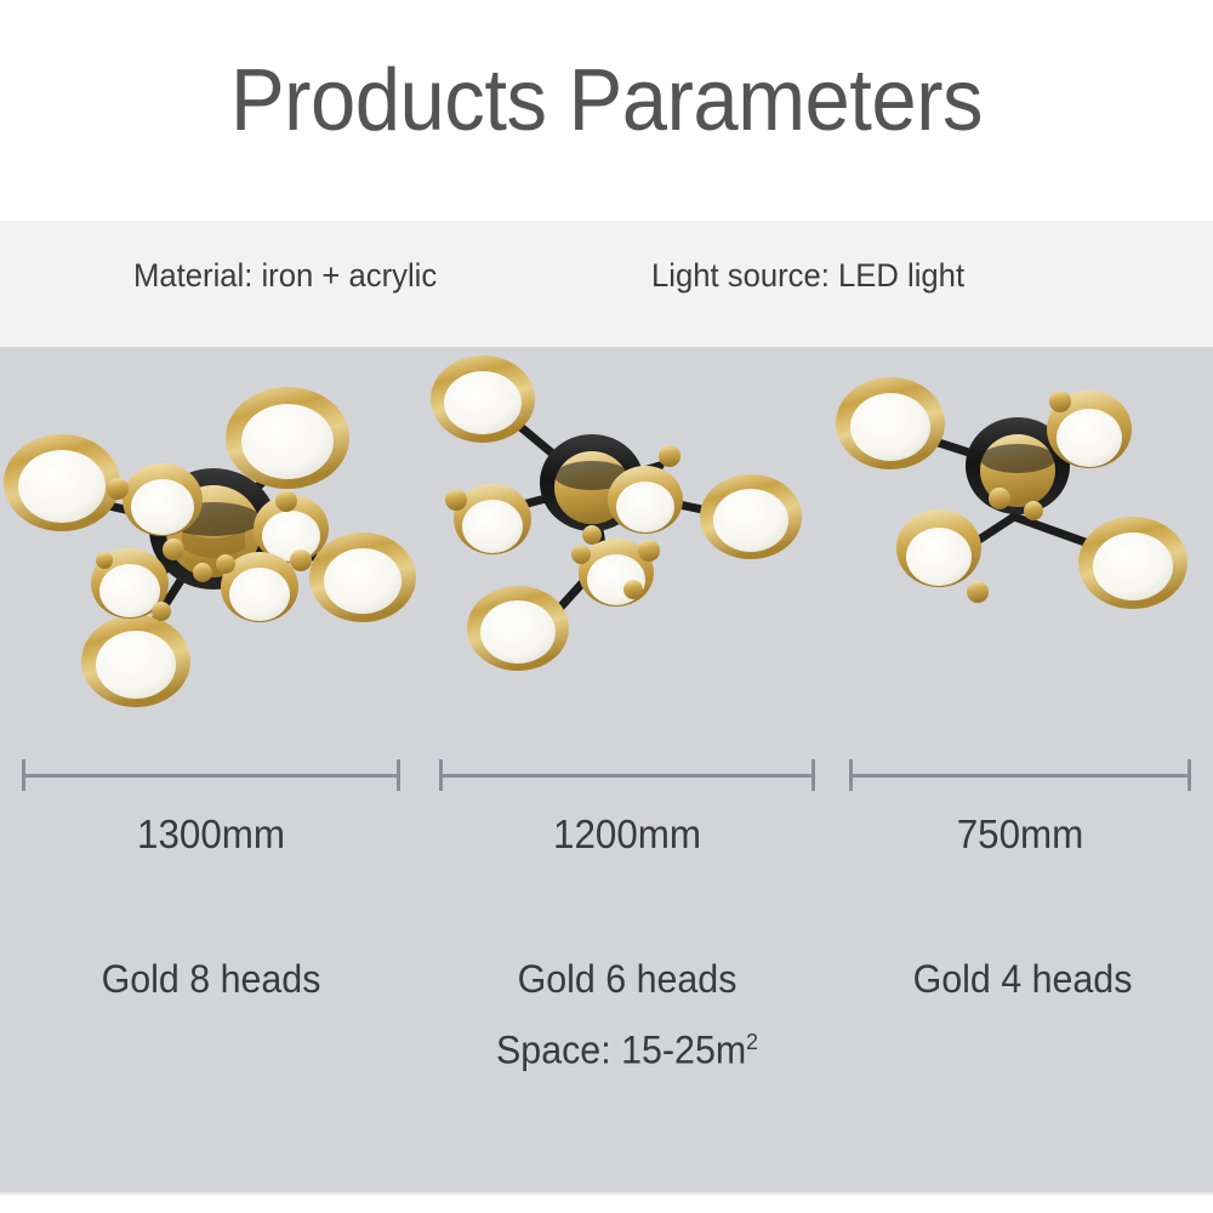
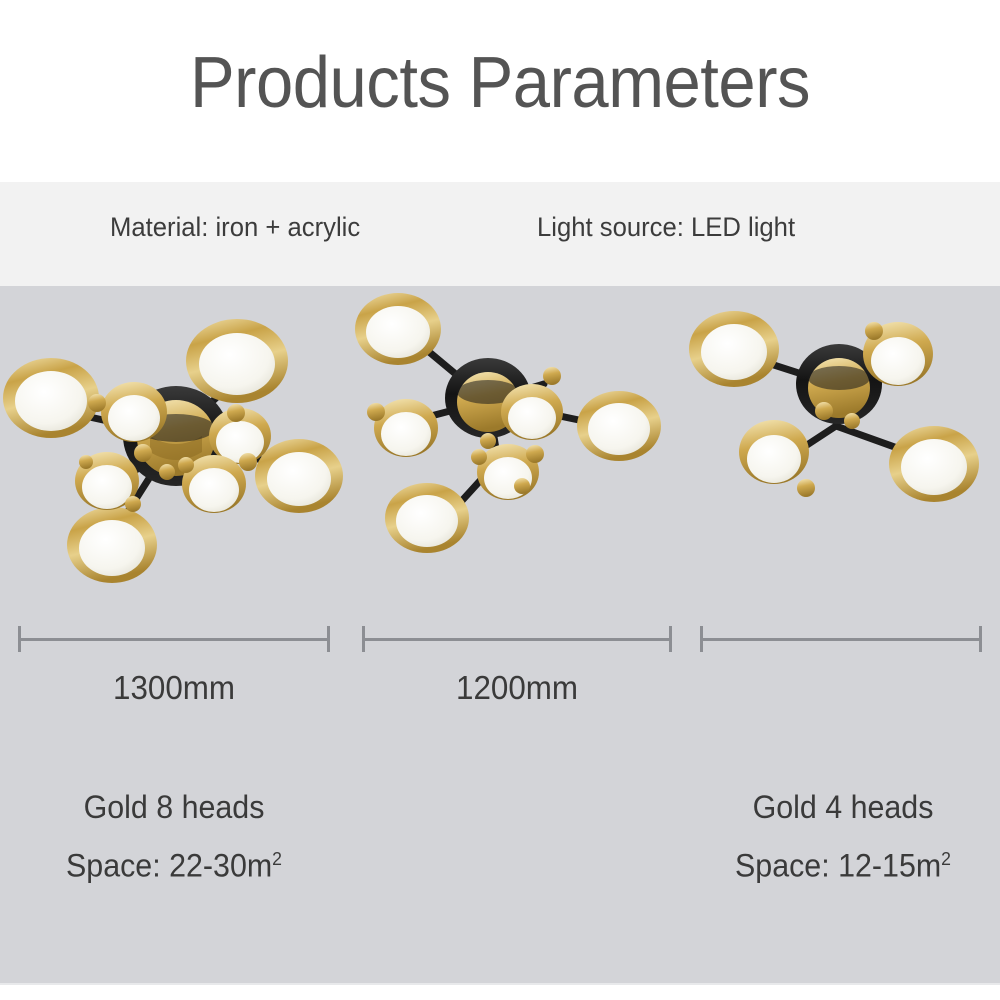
  Products Parameters
  Material: iron + acrylic
  Light source: LED light
  1300mm
  Gold 8 heads
+ Space: 22-30m2
  1200mm
- Gold 6 heads
- Space: 15-25m2
- 750mm
  Gold 4 heads
+ Space: 12-15m2
